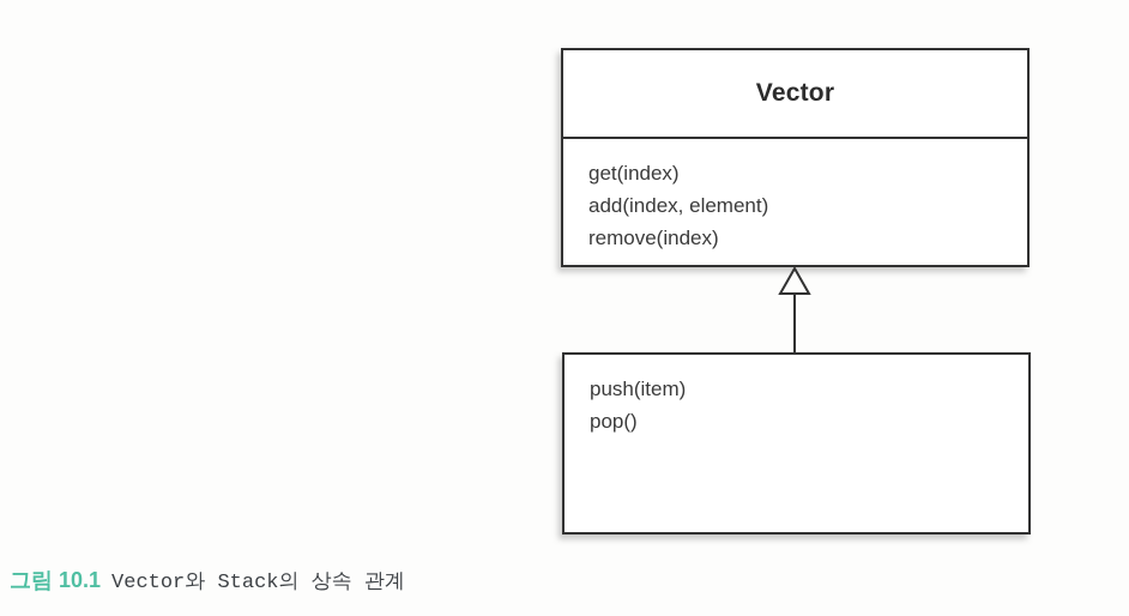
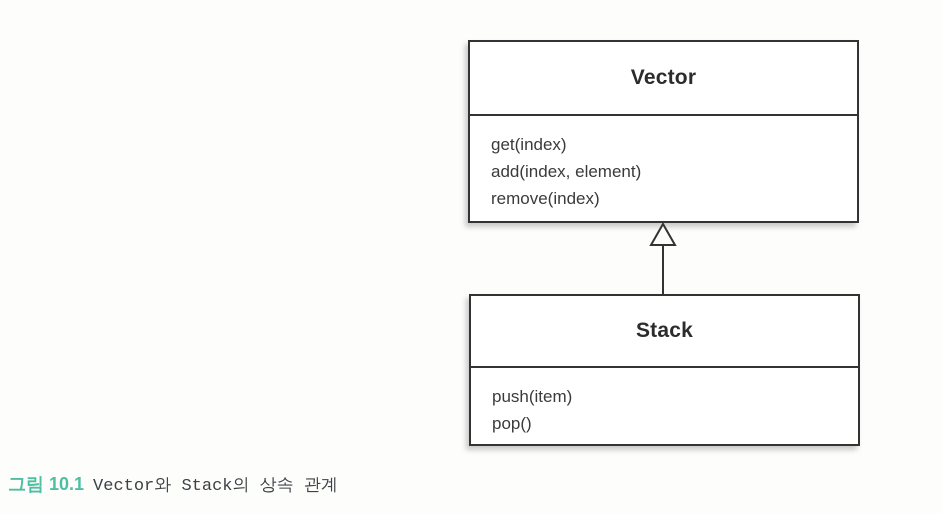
  Vector
  get(index)
  add(index, element)
  remove(index)
+ Stack
  push(item)
  pop()
  그림 10.1
  Vector와 Stack의 상속 관계
